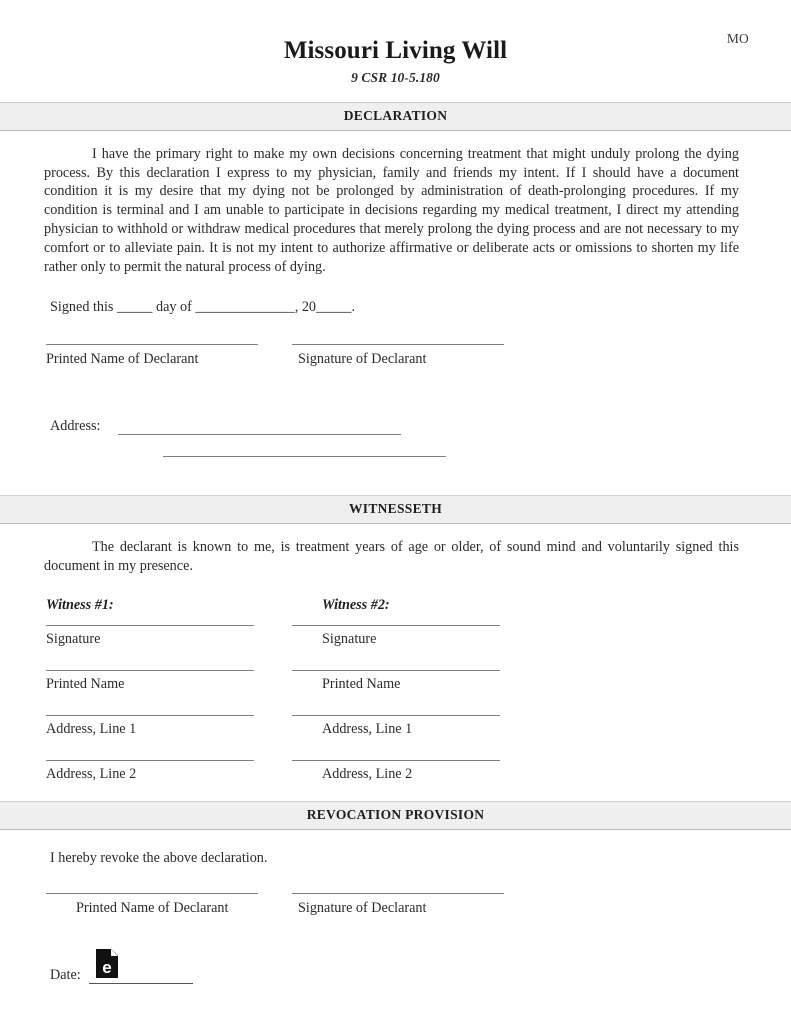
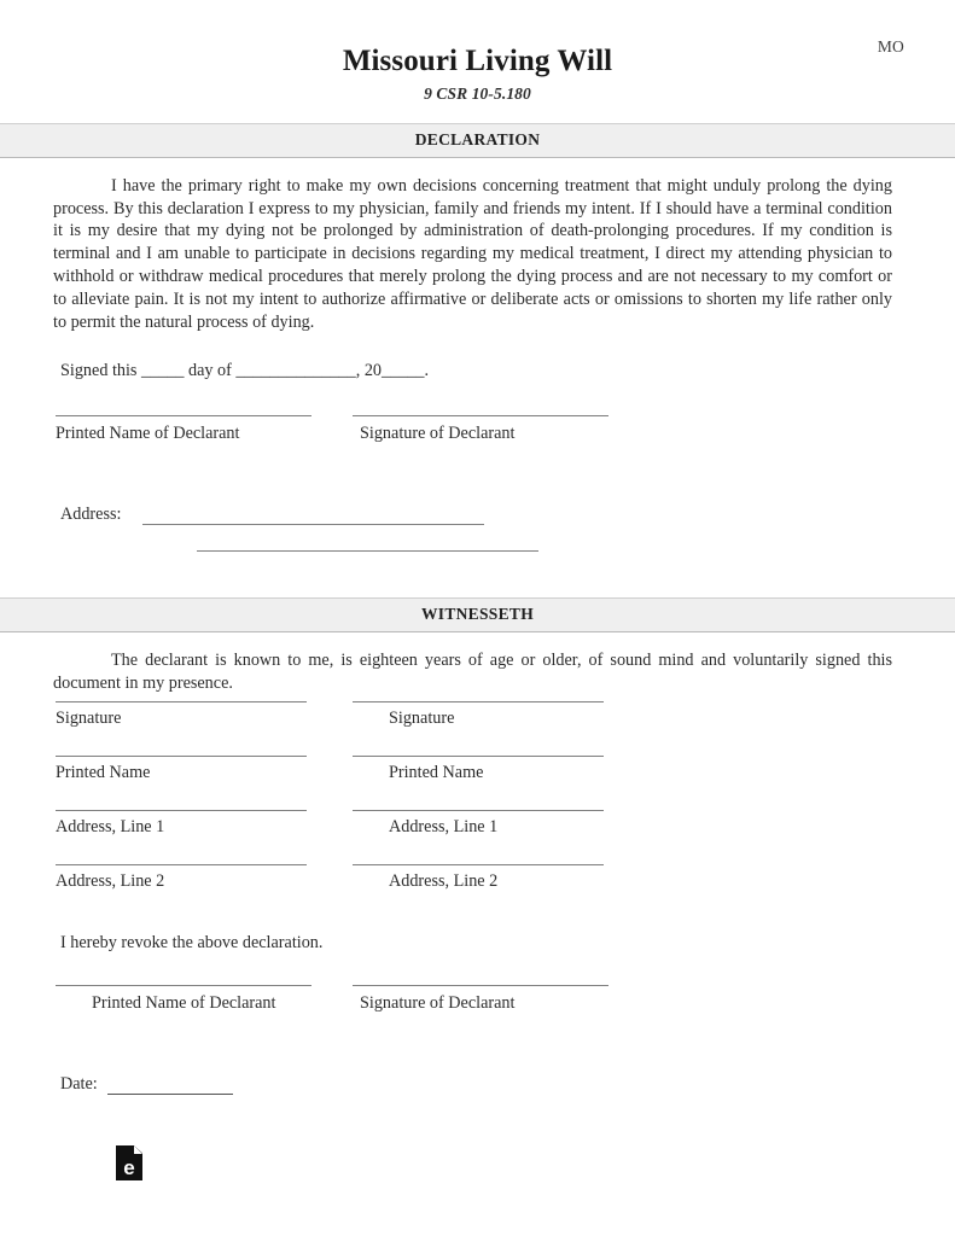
  MO
  Missouri Living Will
  9 CSR 10-5.180
  DECLARATION
- I have the primary right to make my own decisions concerning treatment that might unduly prolong the dying process. By this declaration I express to my physician, family and friends my intent. If I should have a document condition it is my desire that my dying not be prolonged by administration of death-prolonging procedures. If my condition is terminal and I am unable to participate in decisions regarding my medical treatment, I direct my attending physician to withhold or withdraw medical procedures that merely prolong the dying process and are not necessary to my comfort or to alleviate pain. It is not my intent to authorize affirmative or deliberate acts or omissions to shorten my life rather only to permit the natural process of dying.
+ I have the primary right to make my own decisions concerning treatment that might unduly prolong the dying process. By this declaration I express to my physician, family and friends my intent. If I should have a terminal condition it is my desire that my dying not be prolonged by administration of death-prolonging procedures. If my condition is terminal and I am unable to participate in decisions regarding my medical treatment, I direct my attending physician to withhold or withdraw medical procedures that merely prolong the dying process and are not necessary to my comfort or to alleviate pain. It is not my intent to authorize affirmative or deliberate acts or omissions to shorten my life rather only to permit the natural process of dying.
  Signed this _____ day of ______________, 20_____.
  Printed Name of Declarant
  Signature of Declarant
  Address:
  WITNESSETH
- The declarant is known to me, is treatment years of age or older, of sound mind and voluntarily signed this document in my presence.
+ The declarant is known to me, is eighteen years of age or older, of sound mind and voluntarily signed this document in my presence.
- Witness #1:
- Witness #2:
  Signature
  Printed Name
  Address, Line 1
  Address, Line 2
  Signature
  Printed Name
  Address, Line 1
  Address, Line 2
- REVOCATION PROVISION
  I hereby revoke the above declaration.
  Printed Name of Declarant
  Signature of Declarant
  Date:
  e
